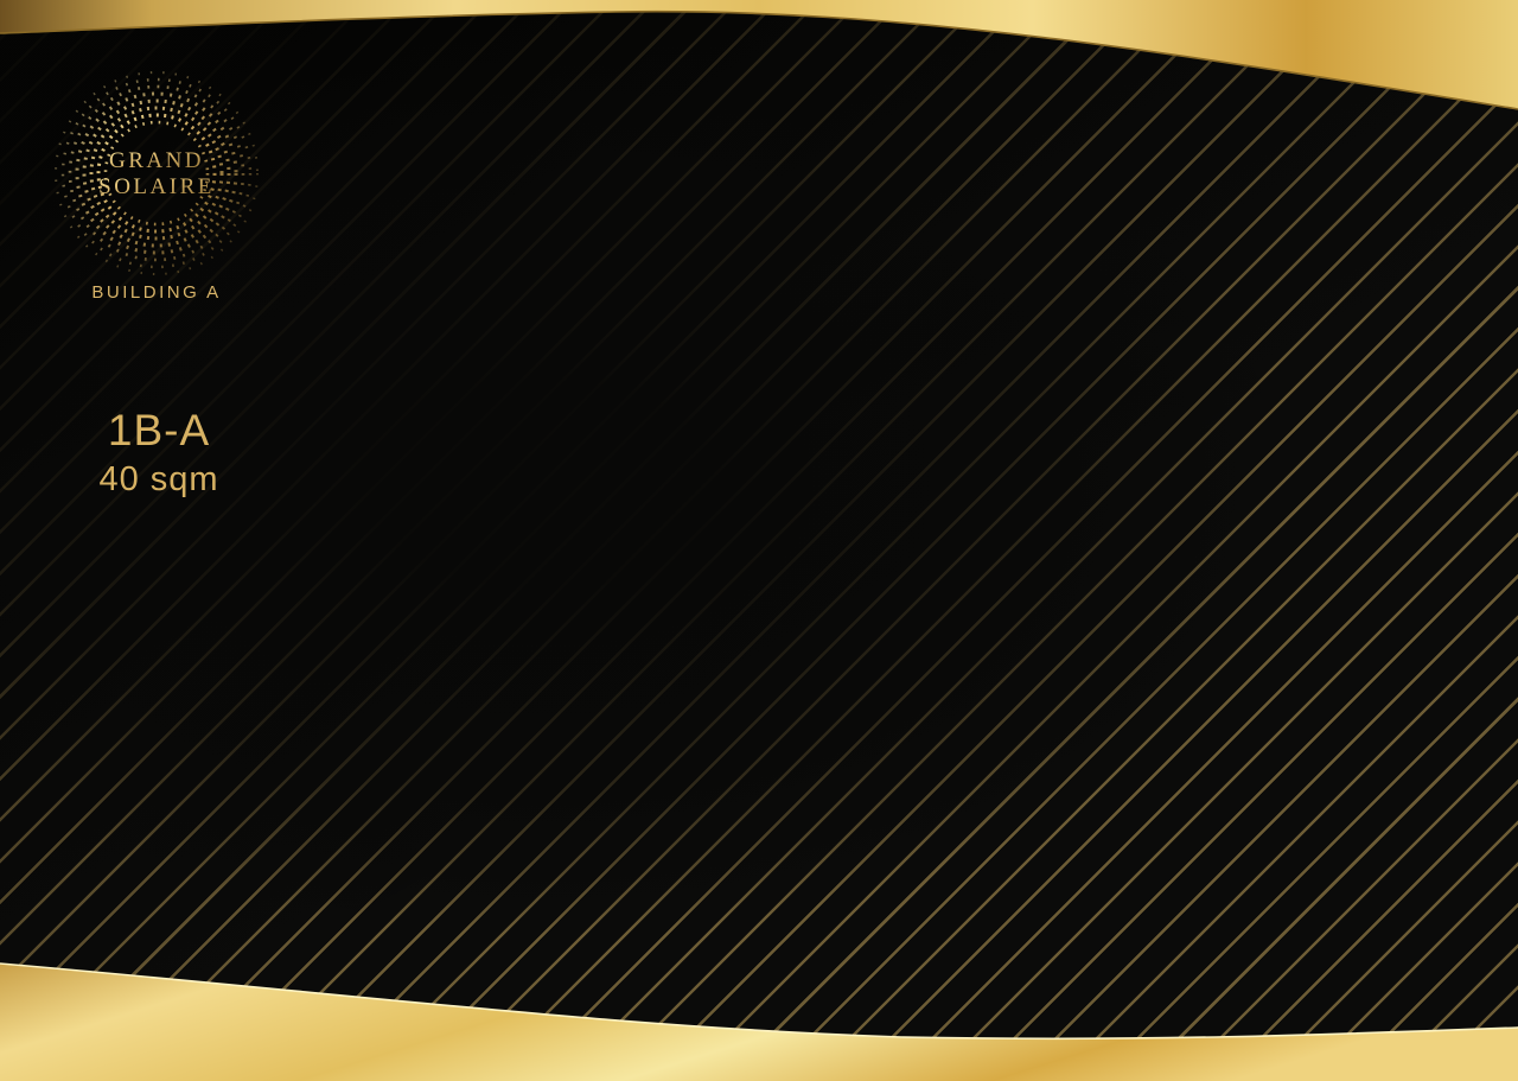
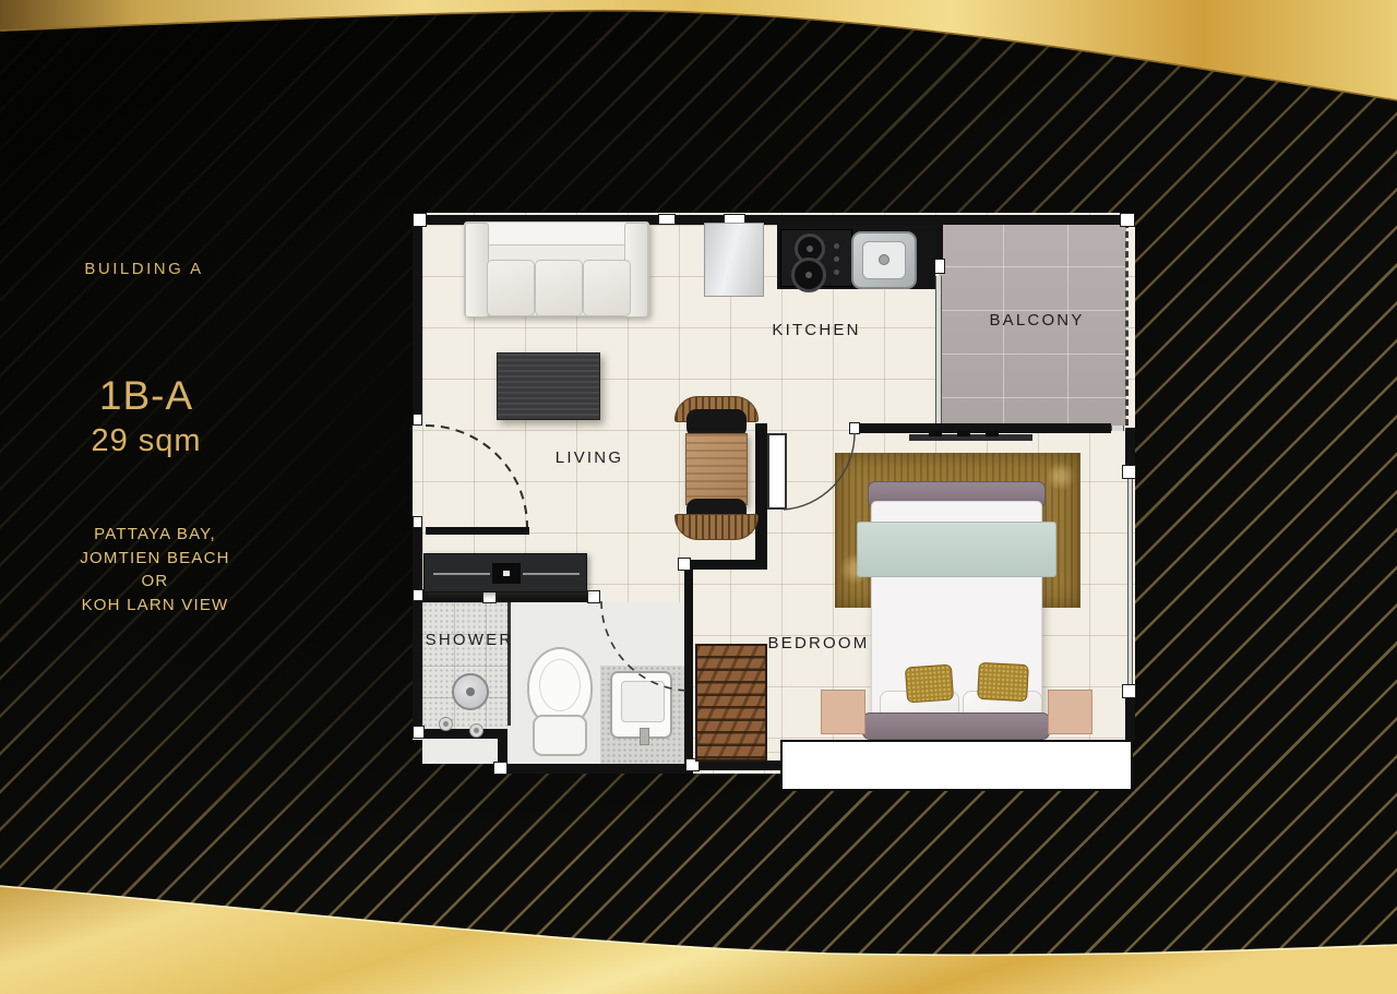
- GRAND
- SOLAIRE
  BUILDING A
  1B-A
- 40 sqm
+ 29 sqm
+ PATTAYA BAY,
+ JOMTIEN BEACH
+ OR
+ KOH LARN VIEW
+ KITCHEN
+ LIVING
+ BALCONY
+ BEDROOM
+ SHOWER
